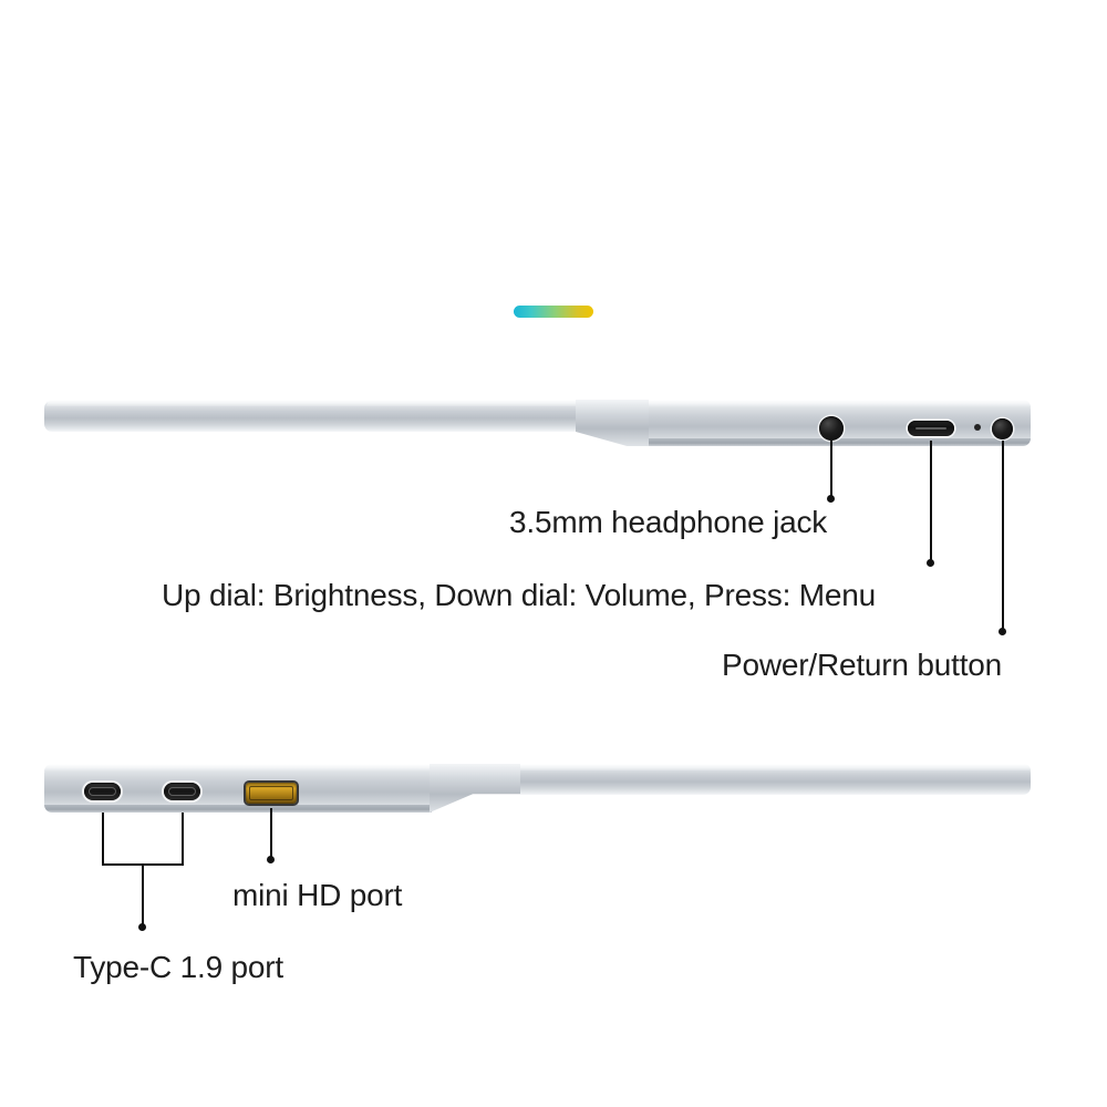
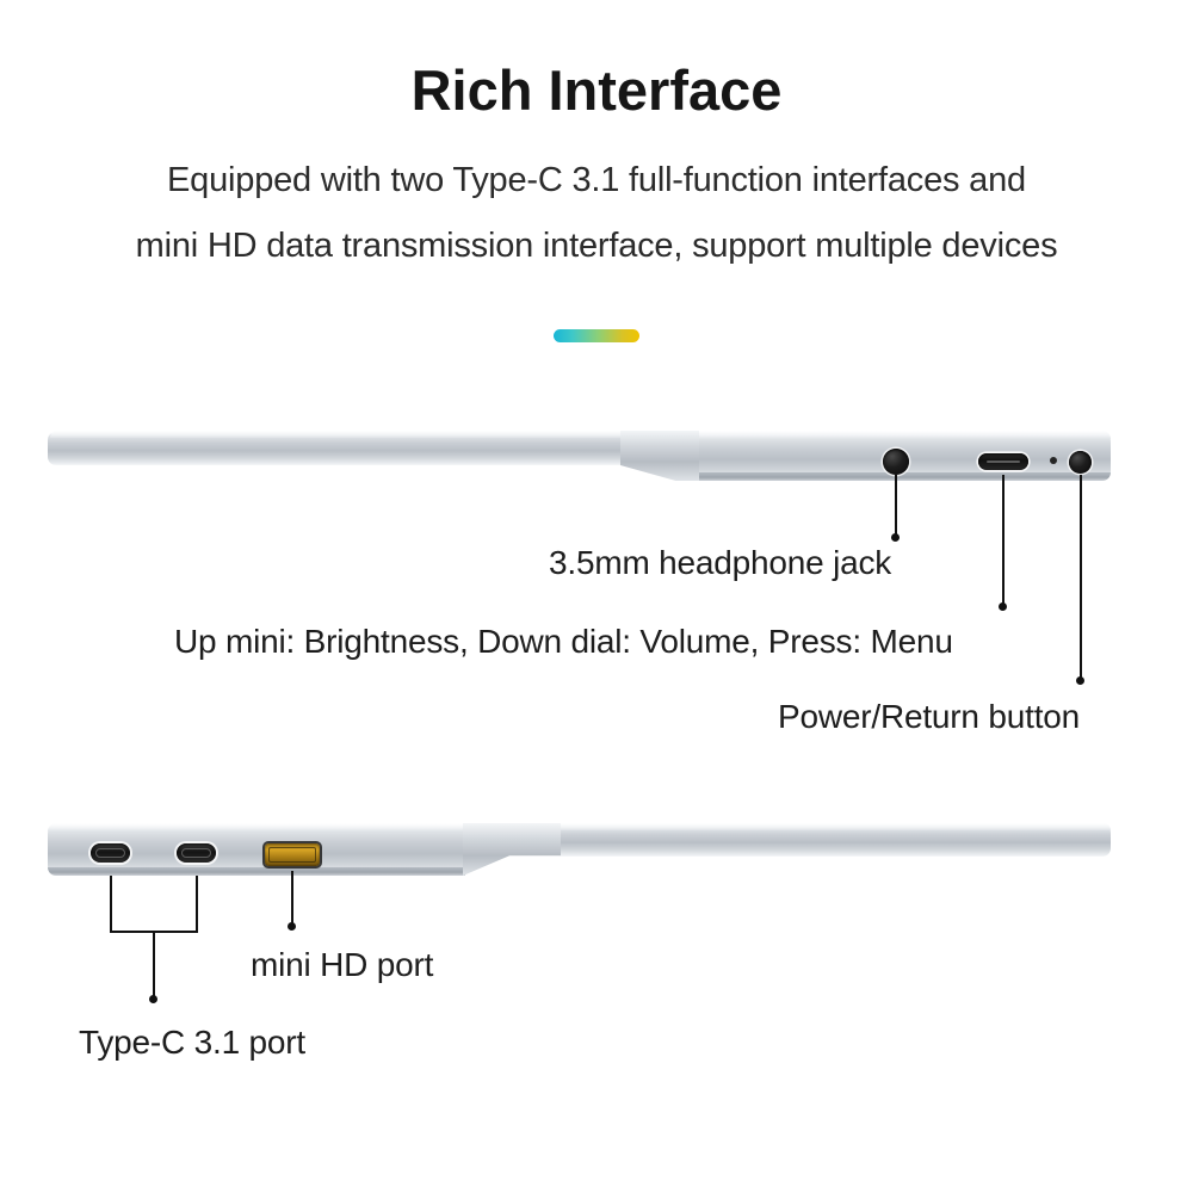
+ Rich Interface
+ Equipped with two Type-C 3.1 full-function interfaces and
+ mini HD data transmission interface, support multiple devices
  3.5mm headphone jack
- Up dial: Brightness, Down dial: Volume, Press: Menu
+ Up mini: Brightness, Down dial: Volume, Press: Menu
  Power/Return button
- Type-C 1.9 port
+ Type-C 3.1 port
  mini HD port
